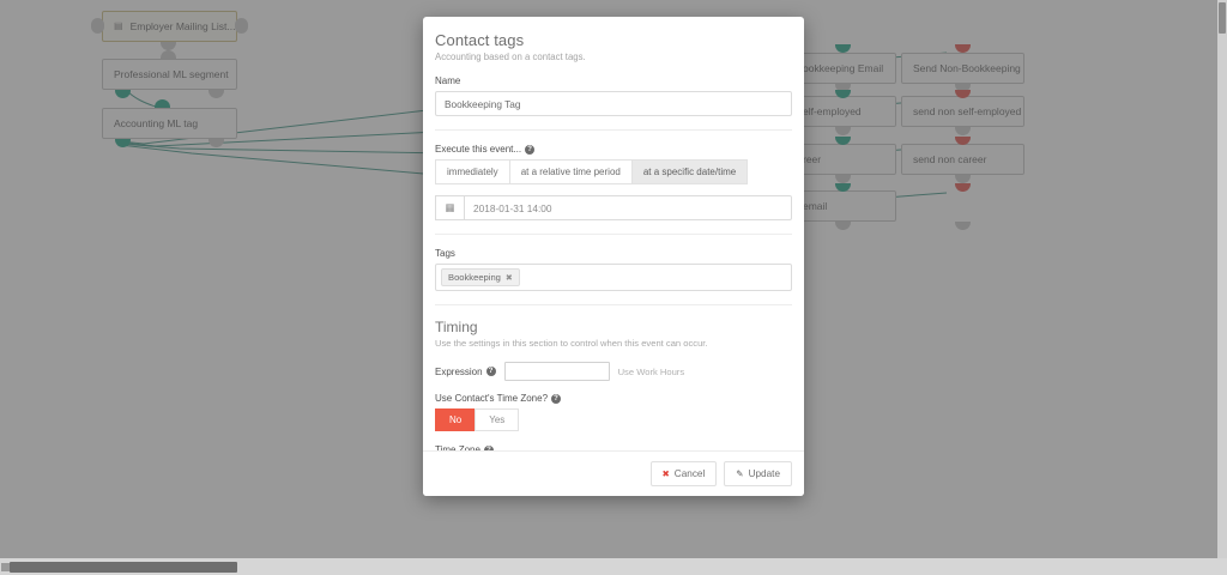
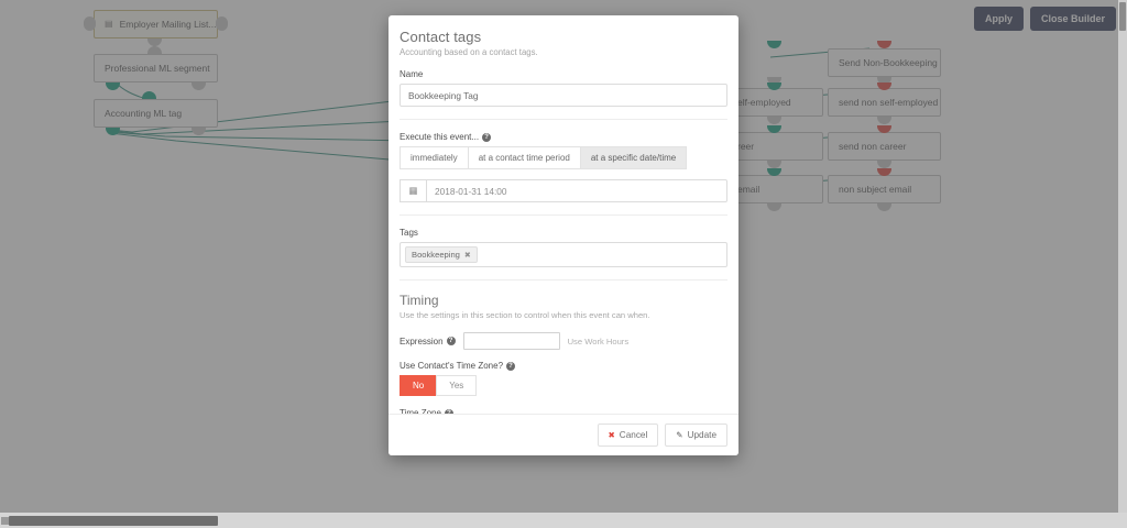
  ▤
  Employer Mailing List..
  Professional ML segment
  Accounting ML tag
- ookkeeping Email
  elf-employed
  reer
  email
  Send Non-Bookkeeping
  send non self-employed
  send non career
+ non subject email
+ Apply
+ Close Builder
  Contact tags
  Accounting based on a contact tags.
  Name
  Bookkeeping Tag
  Execute this event...
  immediately
- at a relative time period
+ at a contact time period
  at a specific date/time
  ▦
  2018-01-31 14:00
  Tags
  Bookkeeping
  Timing
- Use the settings in this section to control when this event can occur.
+ Use the settings in this section to control when this event can when.
  Expression
  Use Work Hours
  Use Contact's Time Zone?
  No
  Yes
  ✖
  Cancel
  ✎
  Update
